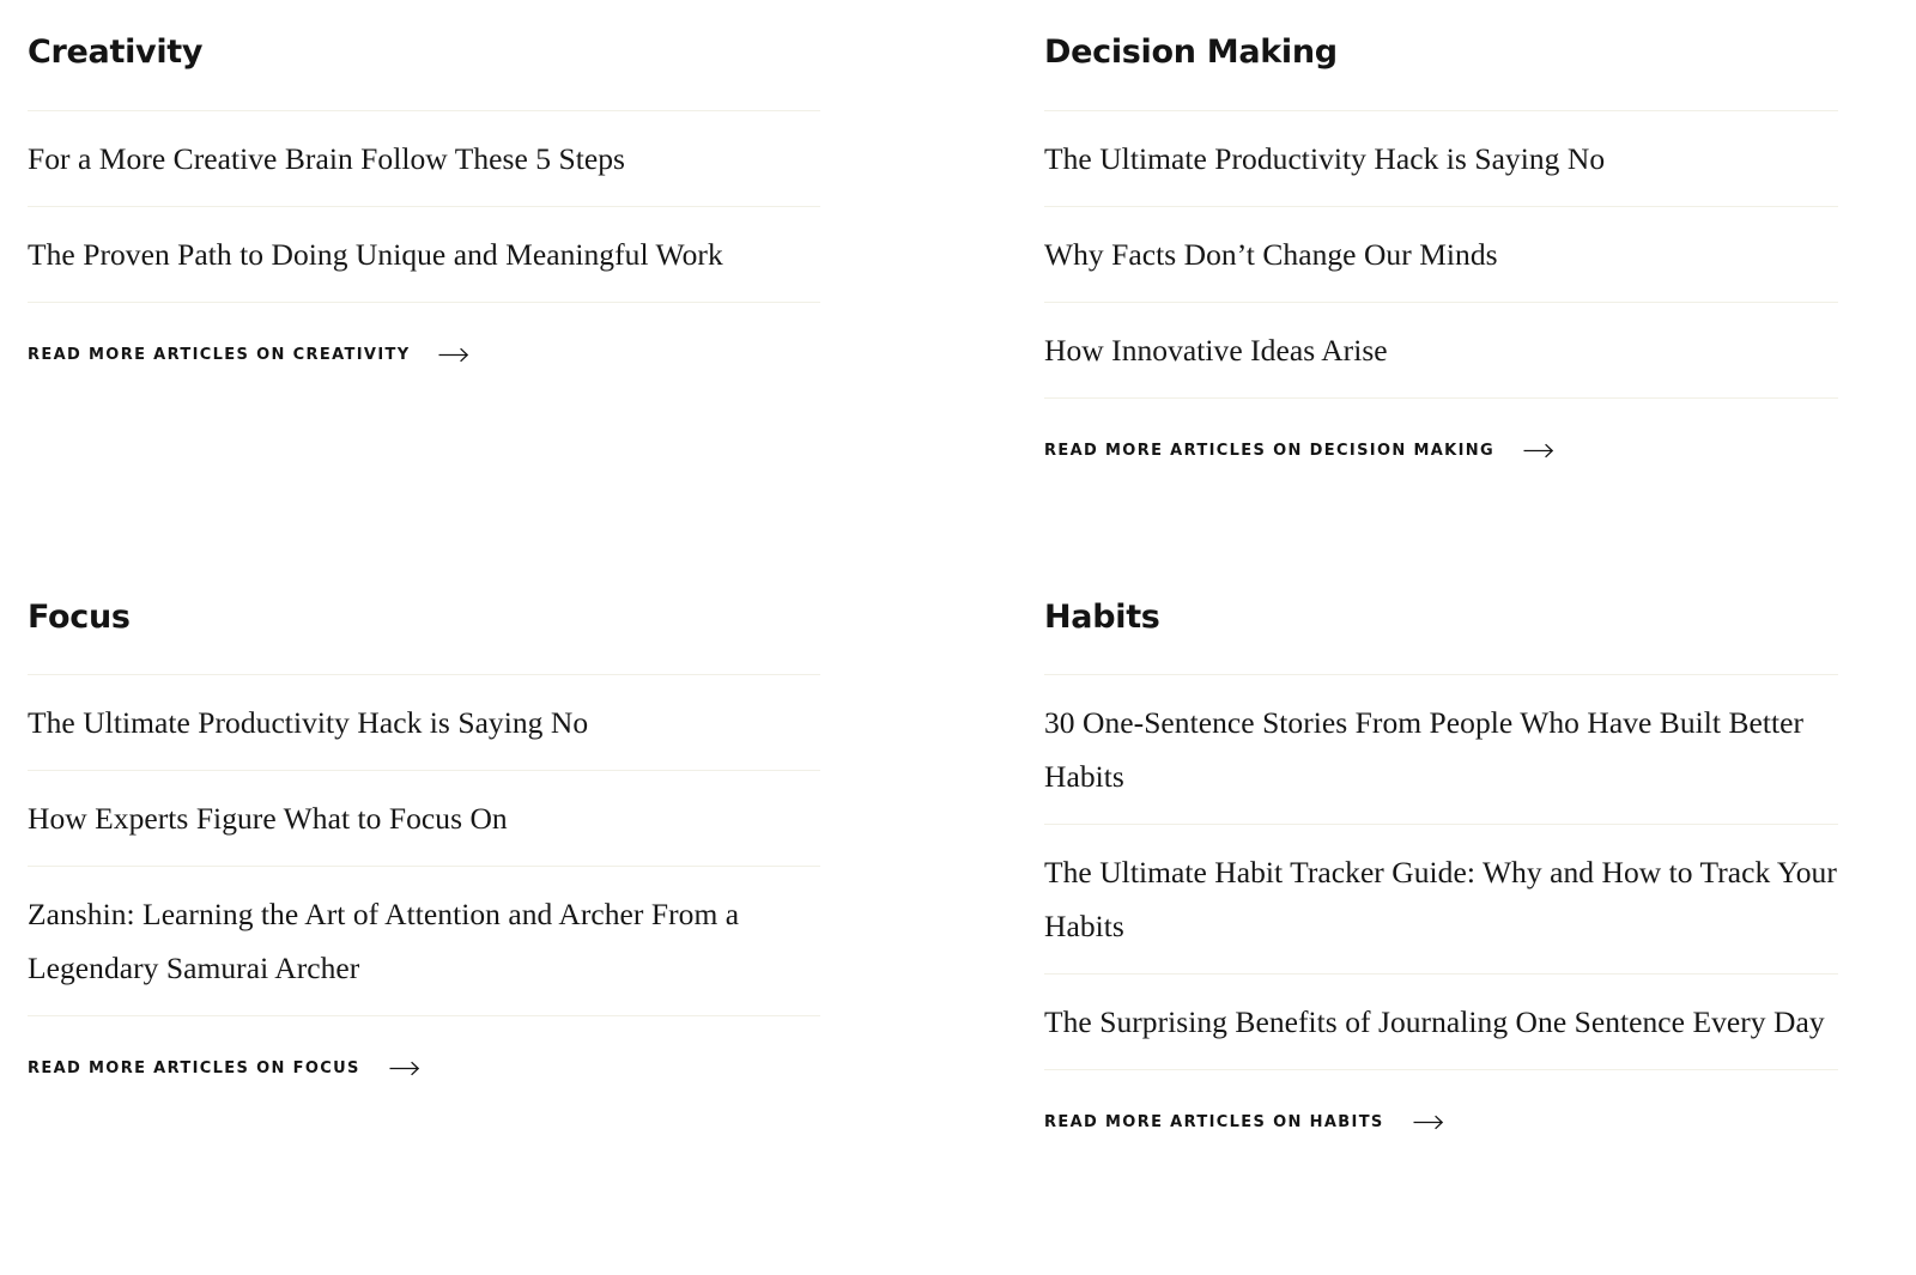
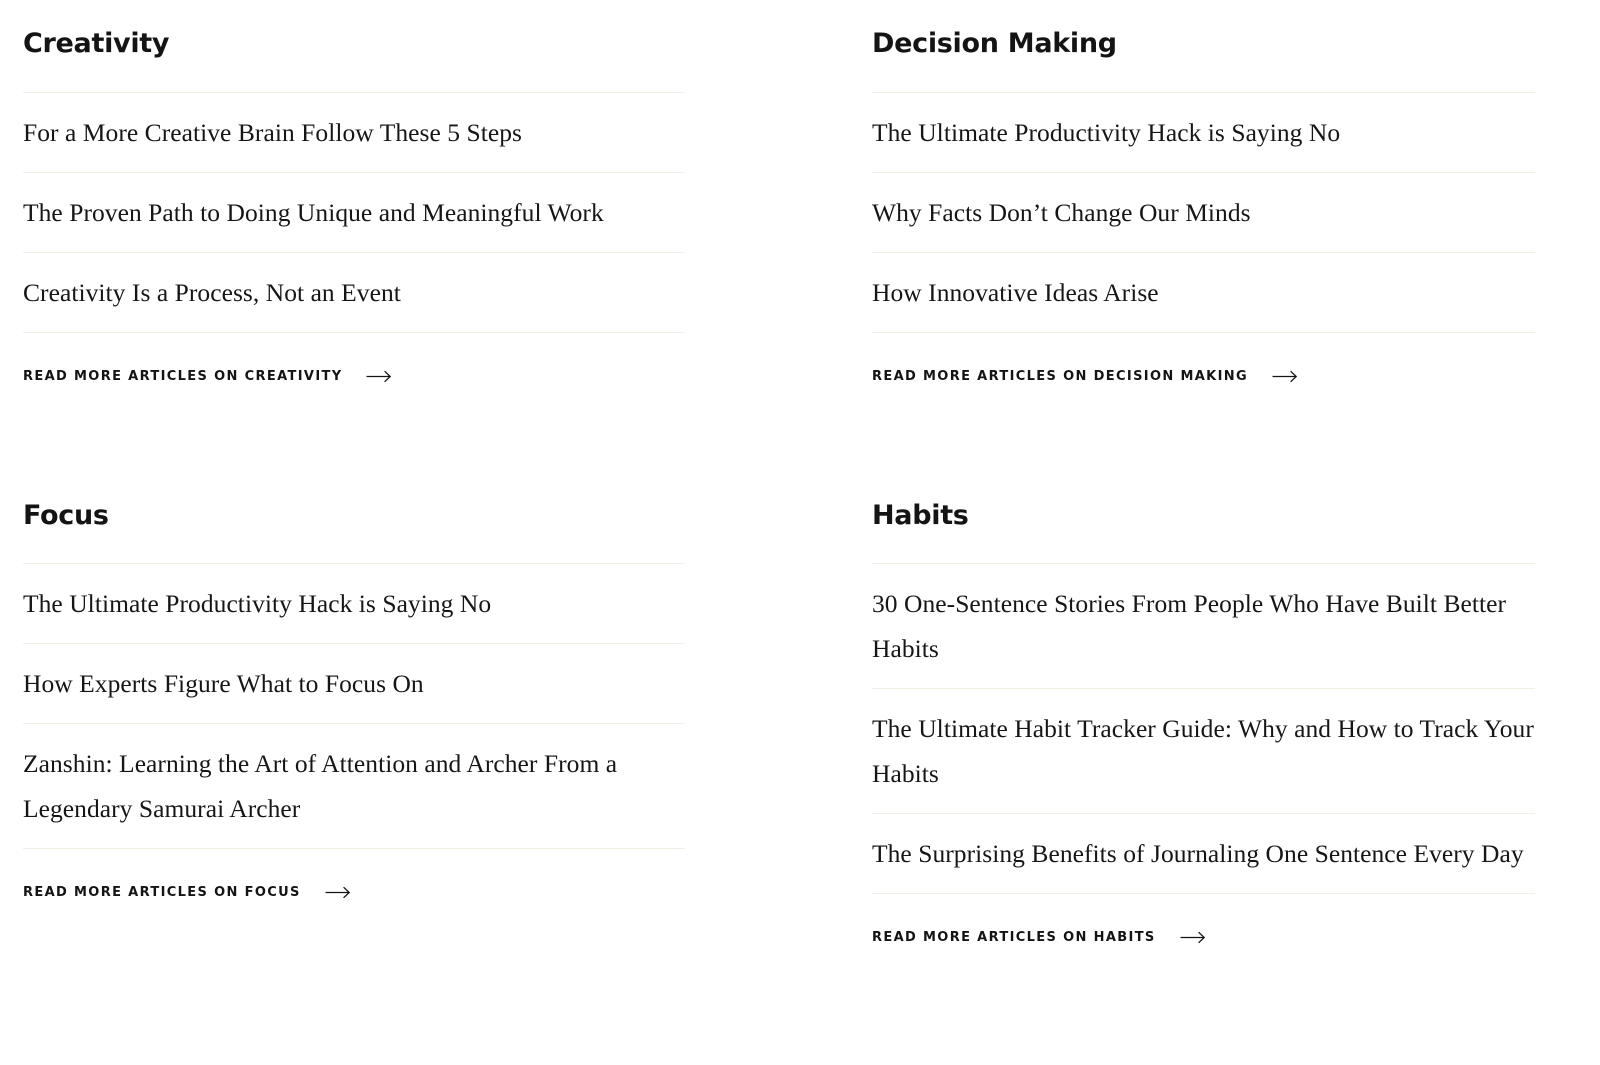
  Creativity
  For a More Creative Brain Follow These 5 Steps
  The Proven Path to Doing Unique and Meaningful Work
+ Creativity Is a Process, Not an Event
  READ MORE ARTICLES ON CREATIVITY
  Decision Making
  The Ultimate Productivity Hack is Saying No
  Why Facts Don’t Change Our Minds
  How Innovative Ideas Arise
  READ MORE ARTICLES ON DECISION MAKING
  Focus
  The Ultimate Productivity Hack is Saying No
  How Experts Figure What to Focus On
  Zanshin: Learning the Art of Attention and Archer From a Legendary Samurai Archer
  READ MORE ARTICLES ON FOCUS
  Habits
  30 One-Sentence Stories From People Who Have Built Better Habits
  The Ultimate Habit Tracker Guide: Why and How to Track Your Habits
  The Surprising Benefits of Journaling One Sentence Every Day
  READ MORE ARTICLES ON HABITS
